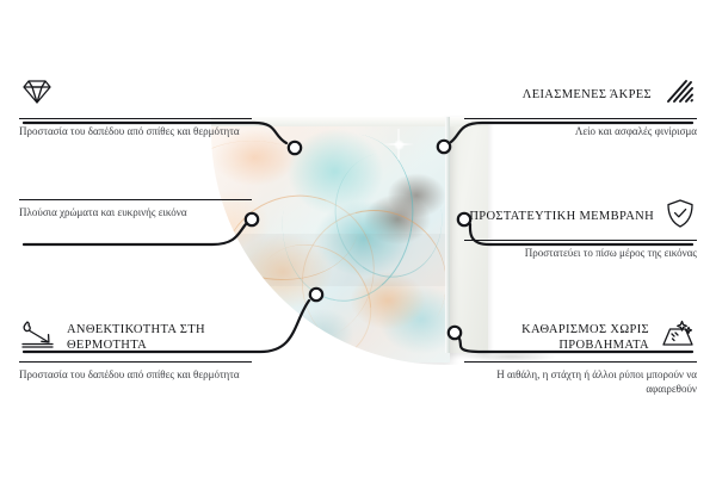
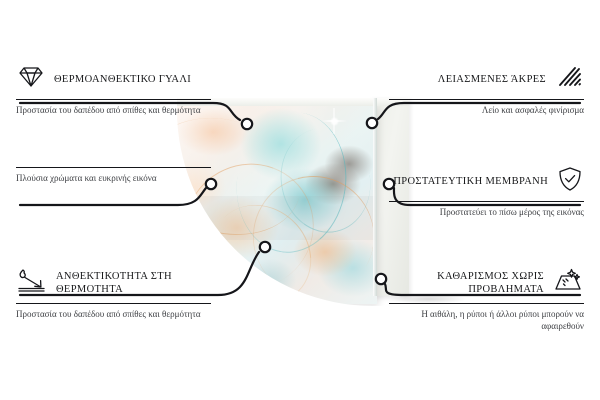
+ ΘΕΡΜΟΑΝΘΕΚΤΙΚΟ ΓΥΑΛΙ
  Προστασία του δαπέδου από σπίθες και θερμότητα
  Πλούσια χρώματα και ευκρινής εικόνα
  ΑΝΘΕΚΤΙΚΟΤΗΤΑ ΣΤΗ ΘΕΡΜΟΤΗΤΑ
  Προστασία του δαπέδου από σπίθες και θερμότητα
  ΛΕΙΑΣΜΕΝΕΣ ΆΚΡΕΣ
  Λείο και ασφαλές φινίρισμα
  ΠΡΟΣΤΑΤΕΥΤΙΚΗ ΜΕΜΒΡΑΝΗ
  Προστατεύει το πίσω μέρος της εικόνας
  ΚΑΘΑΡΙΣΜΟΣ ΧΩΡΙΣ ΠΡΟΒΛΗΜΑΤΑ
- Η αιθάλη, η στάχτη ή άλλοι ρύποι μπορούν να αφαιρεθούν
+ Η αιθάλη, η ρύποι ή άλλοι ρύποι μπορούν να αφαιρεθούν
